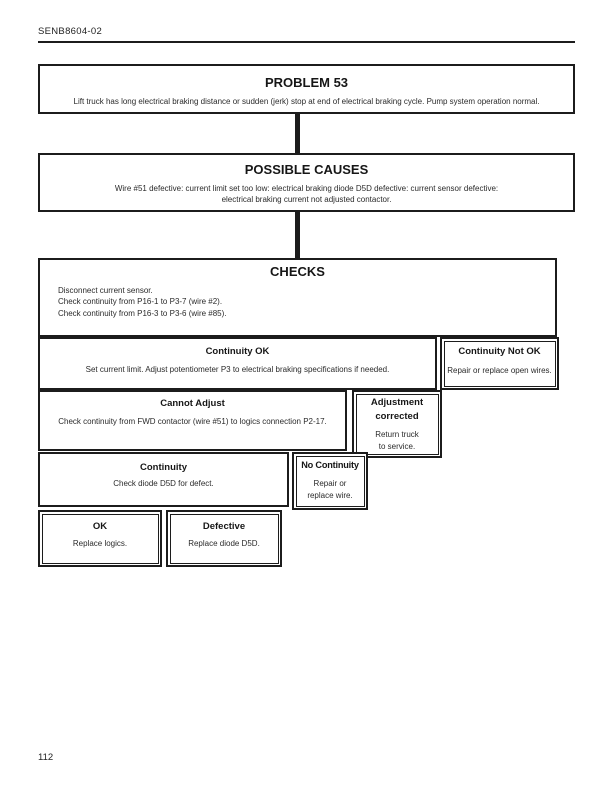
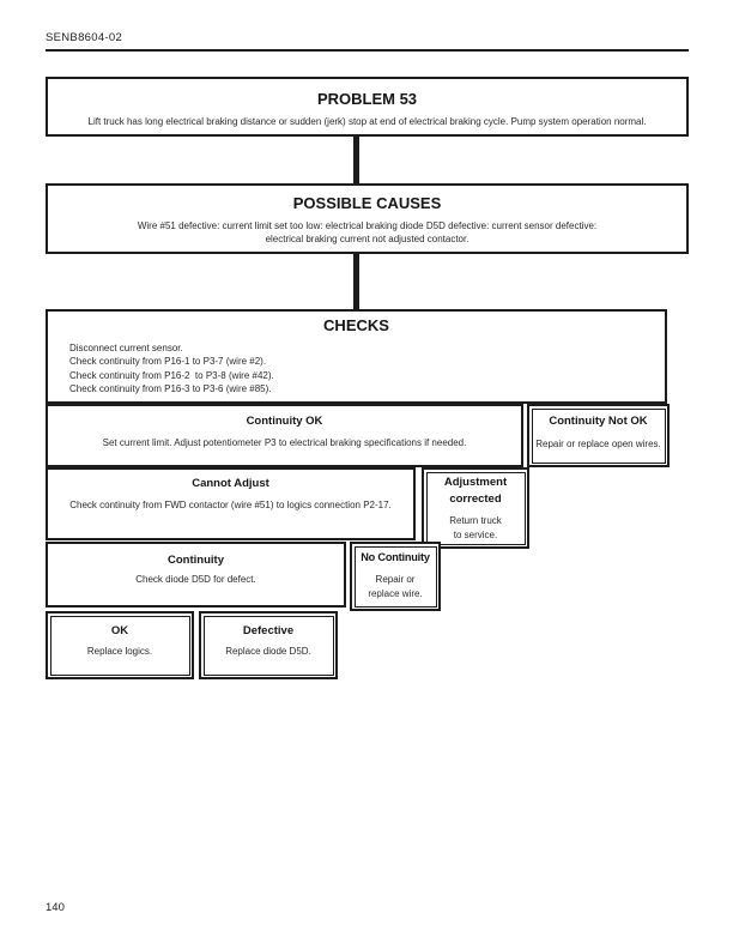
  SENB8604-02
  PROBLEM 53
  Lift truck has long electrical braking distance or sudden (jerk) stop at end of electrical braking cycle. Pump system operation normal.
  POSSIBLE CAUSES
  Wire #51 defective: current limit set too low: electrical braking diode D5D defective: current sensor defective:
  electrical braking current not adjusted contactor.
  CHECKS
  Disconnect current sensor.
  Check continuity from P16-1 to P3-7 (wire #2).
+ Check continuity from P16-2 to P3-8 (wire #42).
  Check continuity from P16-3 to P3-6 (wire #85).
  Continuity OK
  Set current limit. Adjust potentiometer P3 to electrical braking specifications if needed.
  Continuity Not OK
  Repair or replace open wires.
  Cannot Adjust
  Check continuity from FWD contactor (wire #51) to logics connection P2-17.
  Adjustment
  corrected
  Return truck
  to service.
  Continuity
  Check diode D5D for defect.
  No Continuity
  Repair or
  replace wire.
  OK
  Replace logics.
  Defective
  Replace diode D5D.
- 112
+ 140
